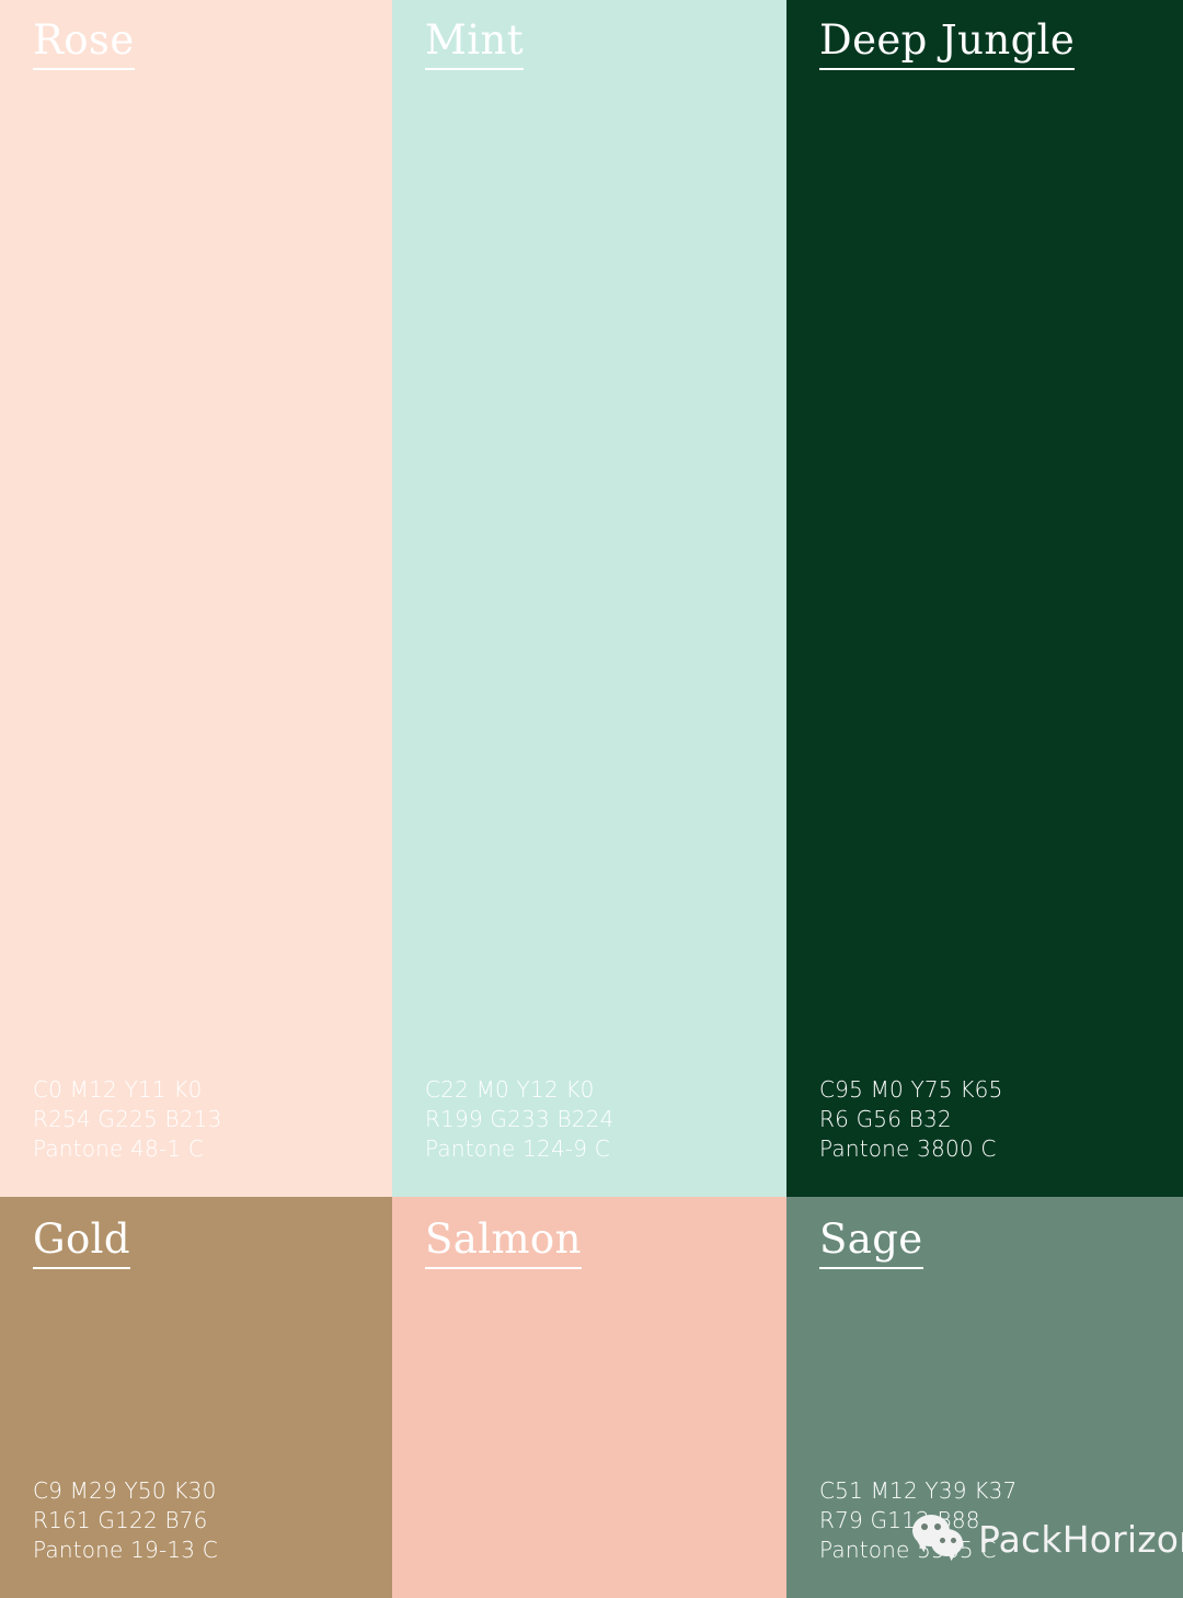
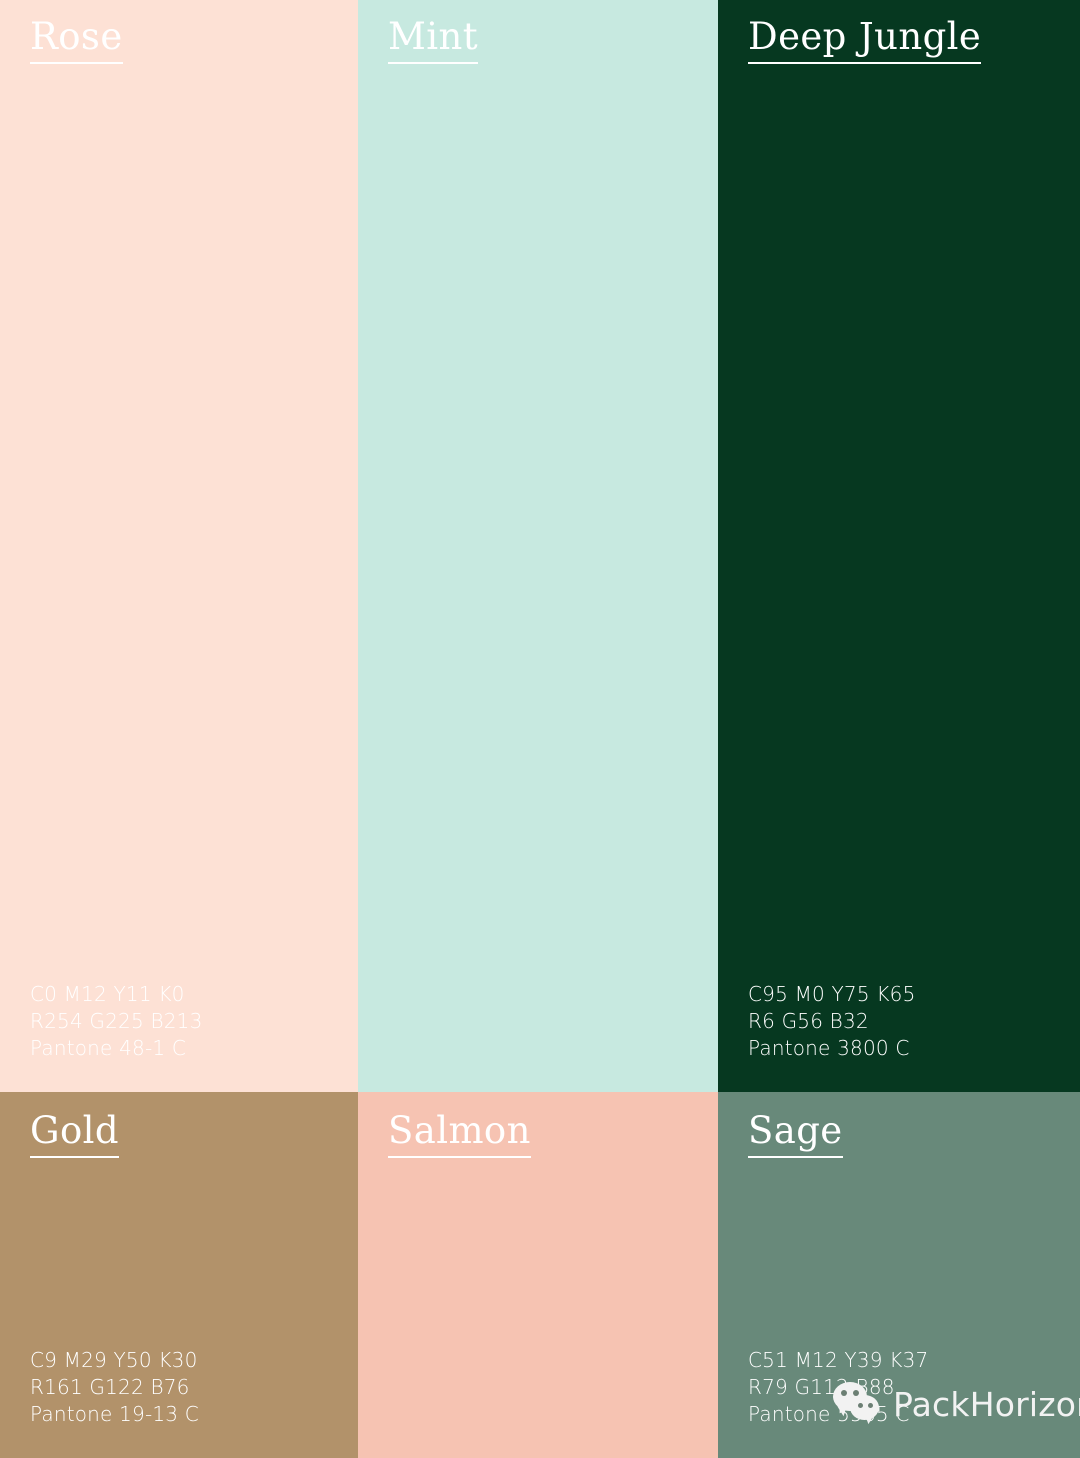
  Rose
  C0 M12 Y11 K0
  R254 G225 B213
  Pantone 48-1 C
  Mint
- C22 M0 Y12 K0
- R199 G233 B224
- Pantone 124-9 C
  Deep Jungle
  C95 M0 Y75 K65
  R6 G56 B32
  Pantone 3800 C
  Gold
  C9 M29 Y50 K30
  R161 G122 B76
  Pantone 19-13 C
  Salmon
  Sage
  C51 M12 Y39 K37
  R79 G1188
  Pantone5 C
  PackHorizo
